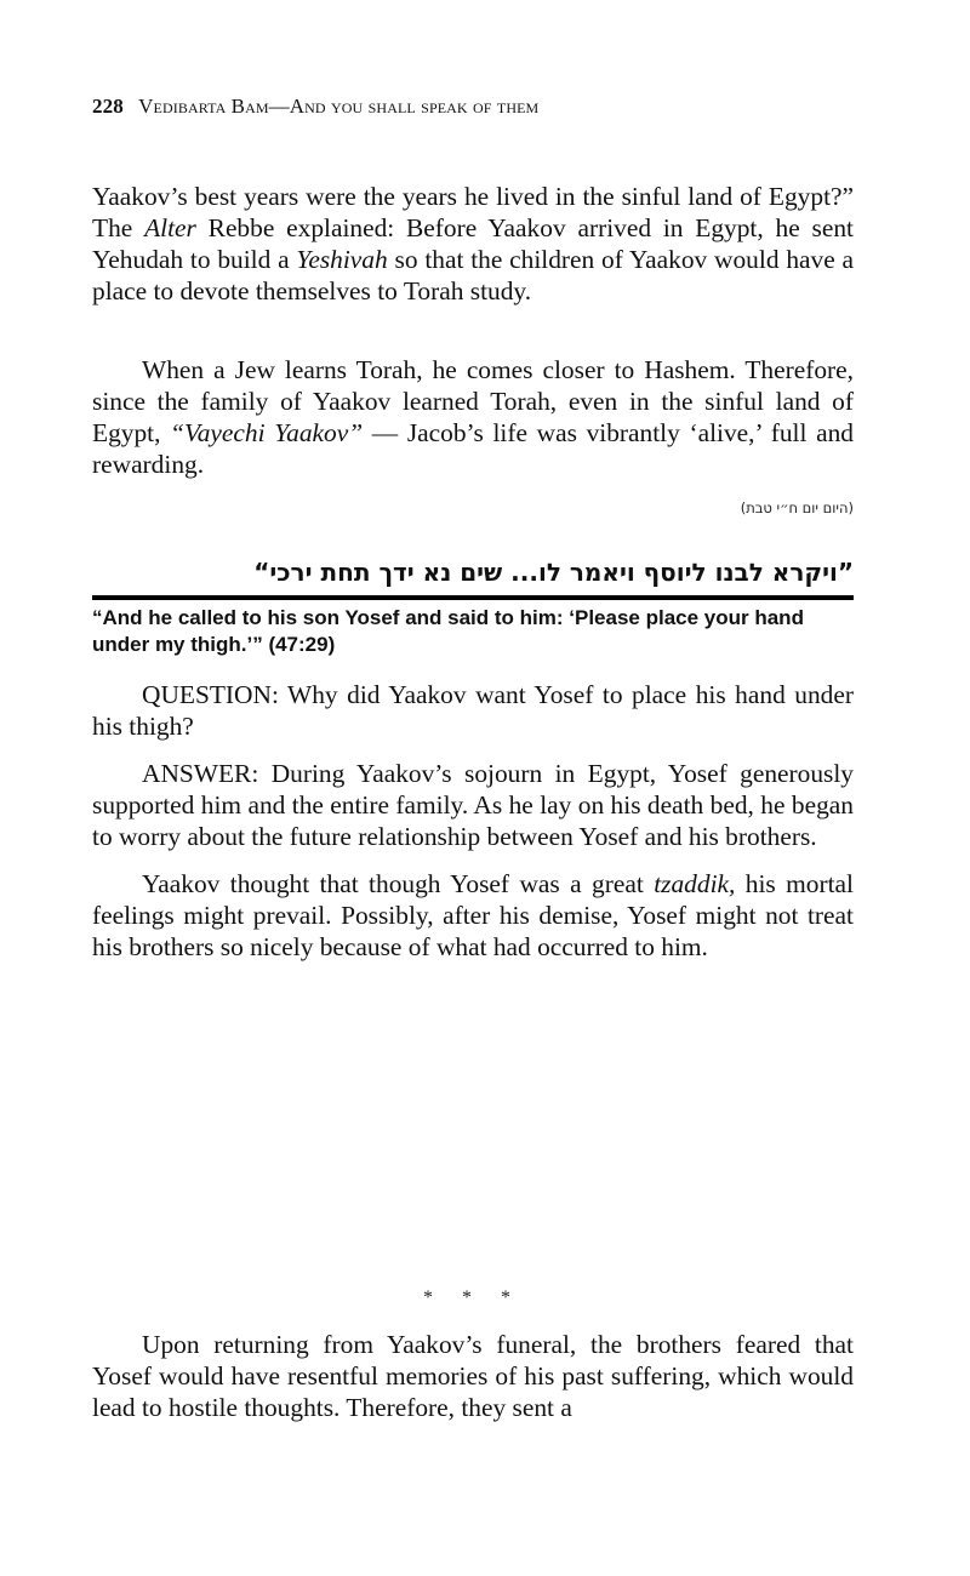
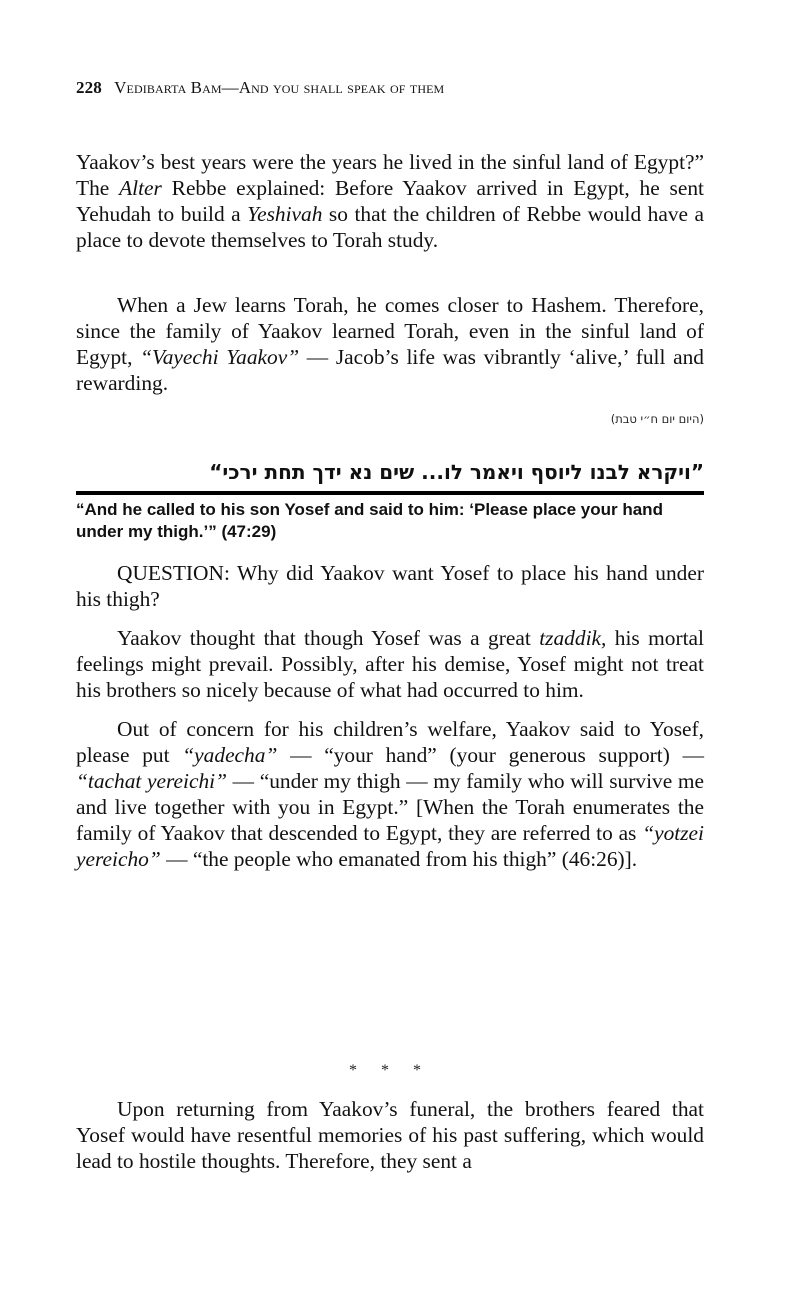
  228 Vedibarta Bam—And you shall speak of them
- Yaakov’s best years were the years he lived in the sinful land of Egypt?” The Alter Rebbe explained: Before Yaakov arrived in Egypt, he sent Yehudah to build a Yeshivah so that the children of Yaakov would have a place to devote themselves to Torah study.
+ Yaakov’s best years were the years he lived in the sinful land of Egypt?” The Alter Rebbe explained: Before Yaakov arrived in Egypt, he sent Yehudah to build a Yeshivah so that the children of Rebbe would have a place to devote themselves to Torah study.
  When a Jew learns Torah, he comes closer to Hashem. Therefore, since the family of Yaakov learned Torah, even in the sinful land of Egypt, “Vayechi Yaakov” — Jacob’s life was vibrantly ‘alive,’ full and rewarding.
  (היום יום ח״י טבת)
  ”ויקרא לבנו ליוסף ויאמר לו... שים נא ידך תחת ירכי“
  “And he called to his son Yosef and said to him: ‘Please place your hand under my thigh.’” (47:29)
  QUESTION: Why did Yaakov want Yosef to place his hand under his thigh?
- ANSWER: During Yaakov’s sojourn in Egypt, Yosef gener­ously supported him and the entire family. As he lay on his death bed, he began to worry about the future relationship between Yosef and his brothers.
  Yaakov thought that though Yosef was a great tzaddik, his mortal feelings might prevail. Possibly, after his demise, Yosef might not treat his brothers so nicely because of what had occurred to him.
+ Out of concern for his children’s welfare, Yaakov said to Yosef, please put “yadecha” — “your hand” (your generous support) — “tachat yereichi” — “under my thigh — my family who will survive me and live together with you in Egypt.” [When the Torah enumerates the family of Yaakov that descended to Egypt, they are referred to as “yotzei yereicho” — “the people who emanated from his thigh” (46:26)].
  * * *
  Upon returning from Yaakov’s funeral, the brothers feared that Yosef would have resentful memories of his past suffering, which would lead to hostile thoughts. Therefore, they sent a
